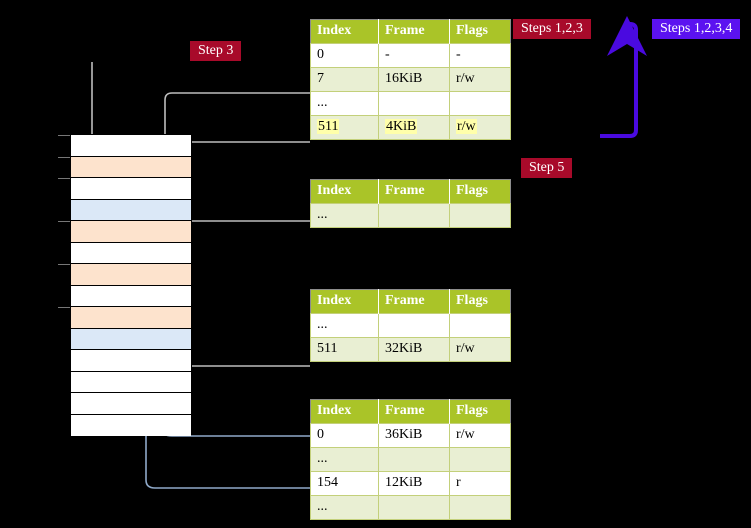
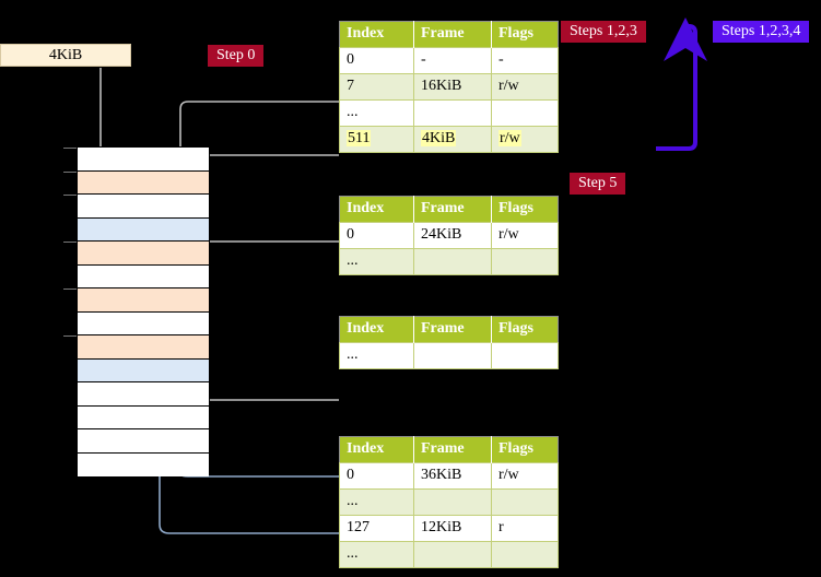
+ 4KiB
- Step 3
+ Step 0
  Step 5
  Steps 1,2,3
  Steps 1,2,3,4
  Index	Frame	Flags
  0	-	-
  7	16KiB	r/w
  ...
  511	4KiB	r/w
  Index	Frame	Flags
+ 0	24KiB	r/w
  ...
  Index	Frame	Flags
  ...
- 511	32KiB	r/w
  Index	Frame	Flags
  0	36KiB	r/w
  ...
- 154	12KiB	r
+ 127	12KiB	r
  ...
